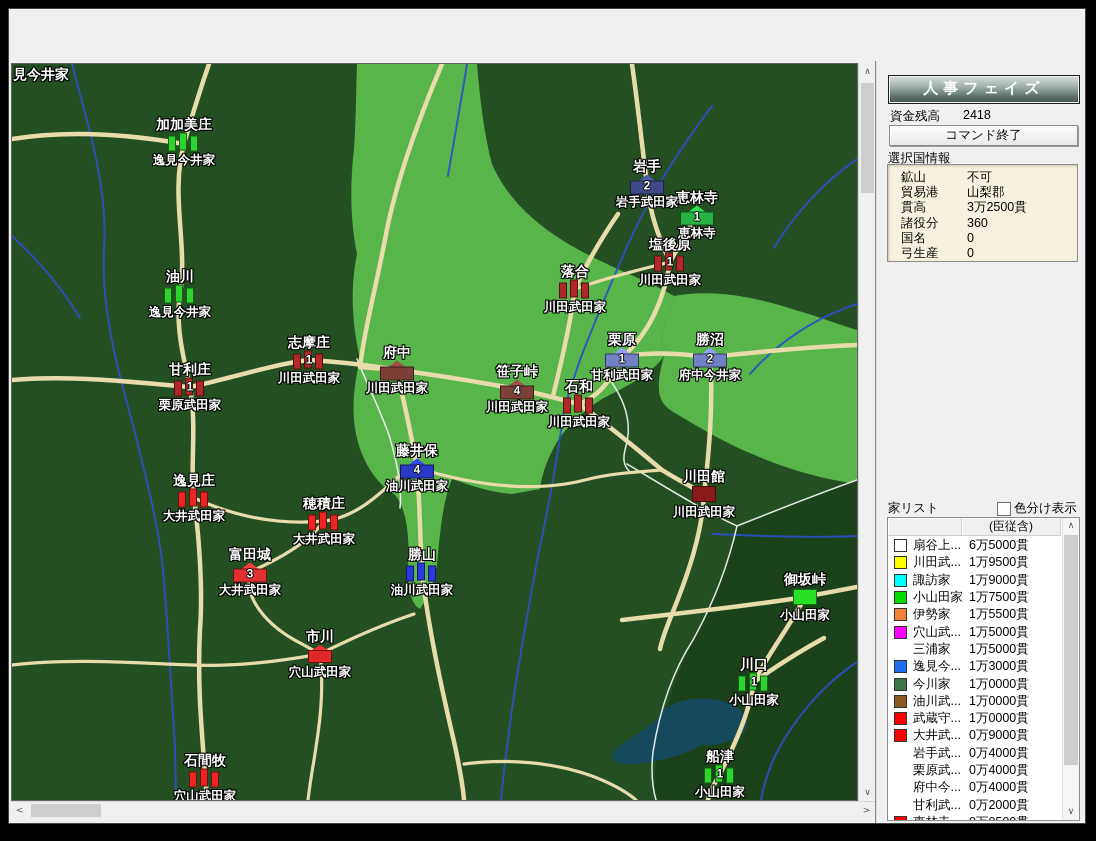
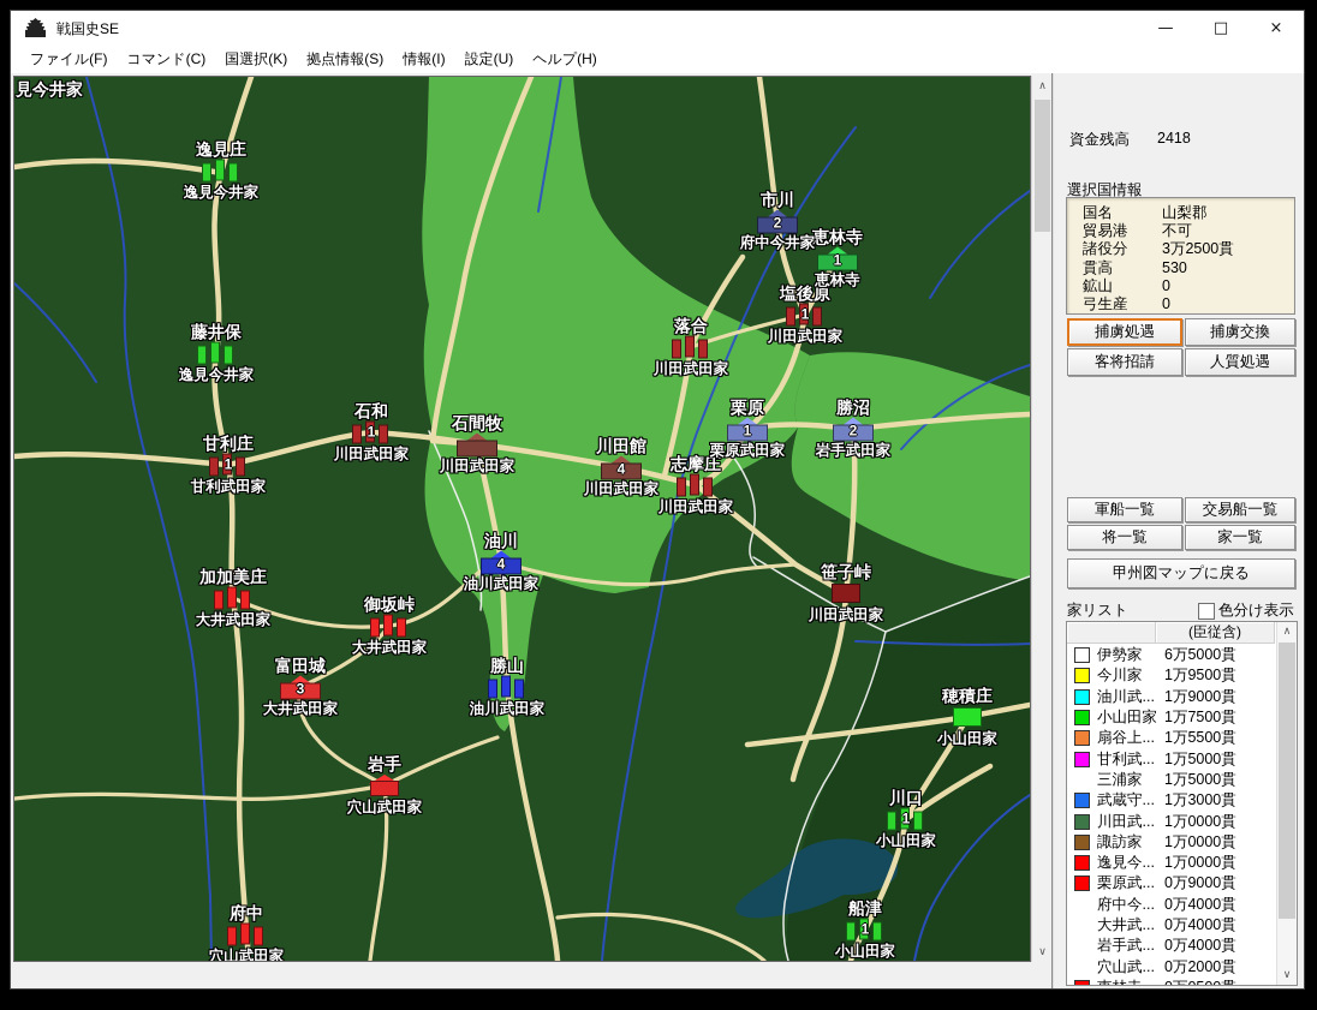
+ 戦国史SE
+ —
+ □
+ ×
+ ファイル(F)
+ コマンド(C)
+ 国選択(K)
+ 拠点情報(S)
+ 情報(I)
+ 設定(U)
+ ヘルプ(H)
- 加加美庄
+ 逸見庄
  逸見今井家
- 油川
+ 藤井保
  逸見今井家
  甘利庄
  1
- 栗原武田家
+ 甘利武田家
- 志摩庄
+ 石和
  1
  川田武田家
- 府中
+ 石間牧
  川田武田家
- 笹子峠
+ 川田館
  4
  川田武田家
- 石和
+ 志摩庄
  川田武田家
  落合
  川田武田家
  塩後原
  1
  川田武田家
  栗原
  1
- 甘利武田家
+ 栗原武田家
  勝沼
  2
- 府中今井家
+ 岩手武田家
  恵林寺
  1
  恵林寺
- 岩手
+ 市川
  2
- 岩手武田家
+ 府中今井家
- 藤井保
+ 油川
  4
  油川武田家
  勝山
  油川武田家
- 逸見庄
+ 加加美庄
  大井武田家
- 穂積庄
+ 御坂峠
  大井武田家
  富田城
  3
  大井武田家
- 市川
+ 岩手
  穴山武田家
- 石間牧
+ 府中
  穴山武田家
- 川田館
+ 笹子峠
  川田武田家
- 御坂峠
+ 穂積庄
  小山田家
  川口
  1
  小山田家
  船津
  1
  小山田家
  見今井家
  ∧
  ∨
- <
- >
- 人事フェイズ
  資金残高
  2418
- コマンド終了
  選択国情報
- 鉱山
+ 国名
- 不可
+ 山梨郡
  貿易港
- 山梨郡
+ 不可
- 貫高
+ 諸役分
  3万2500貫
- 諸役分
+ 貫高
- 360
+ 530
- 国名
+ 鉱山
  0
  弓生産
  0
+ 捕虜処遇
+ 捕虜交換
+ 客将招請
+ 人質処遇
+ 軍船一覧
+ 交易船一覧
+ 将一覧
+ 家一覧
+ 甲州図マップに戻る
  家リスト
  色分け表示
  (臣従含)
- 扇谷上...
+ 伊勢家
  6万5000貫
- 川田武...
+ 今川家
  1万9500貫
- 諏訪家
+ 油川武...
  1万9000貫
  小山田家
  1万7500貫
- 伊勢家
+ 扇谷上...
  1万5500貫
- 穴山武...
+ 甘利武...
  1万5000貫
  三浦家
  1万5000貫
- 逸見今...
+ 武蔵守...
  1万3000貫
- 今川家
+ 川田武...
  1万0000貫
- 油川武...
+ 諏訪家
  1万0000貫
- 武蔵守...
+ 逸見今...
  1万0000貫
- 大井武...
+ 栗原武...
  0万9000貫
- 岩手武...
+ 府中今...
  0万4000貫
- 栗原武...
+ 大井武...
  0万4000貫
- 府中今...
+ 岩手武...
  0万4000貫
- 甘利武...
+ 穴山武...
  0万2000貫
  ∧
  ∨
